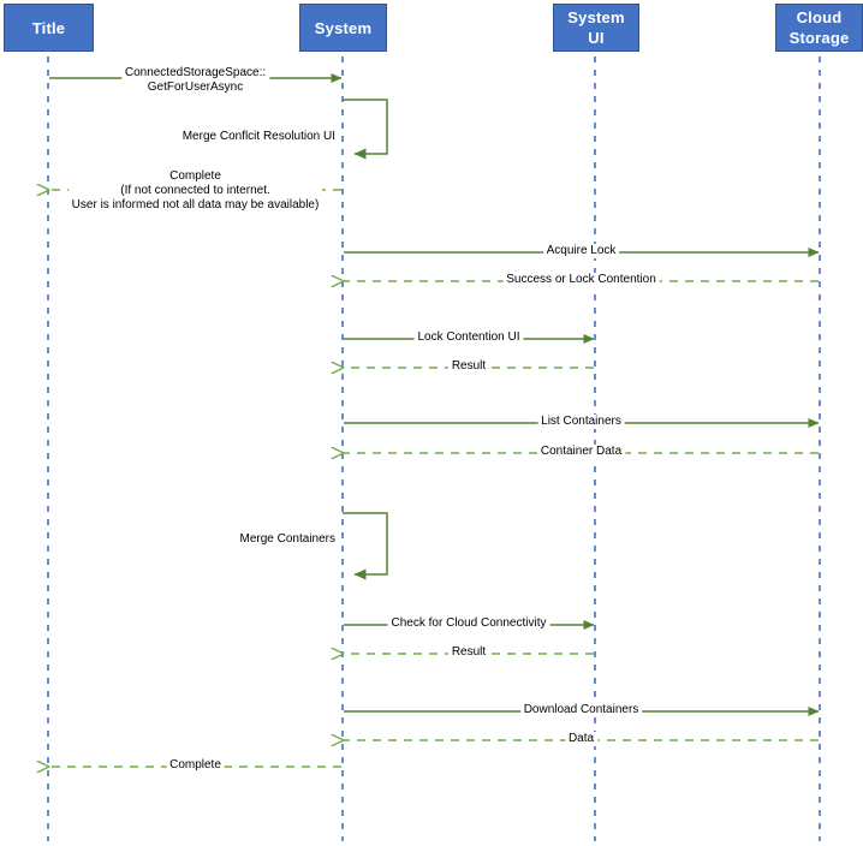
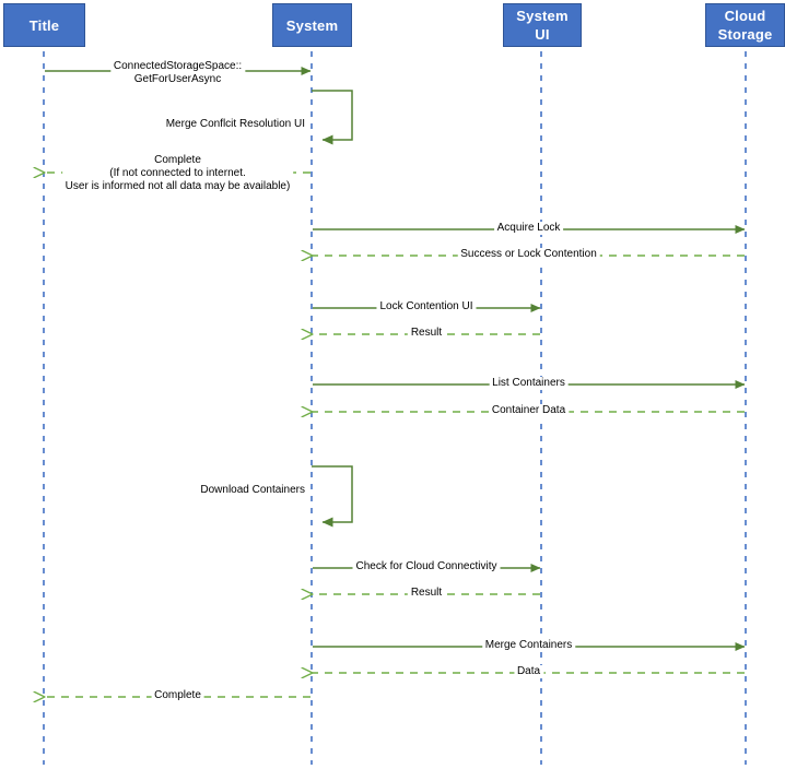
  Title
  System
  System
  UI
  Cloud
  Storage
  ConnectedStorageSpace::
  GetForUserAsync
  Merge Conflcit Resolution UI
  Complete
  (If not connected to internet.
  User is informed not all data may be available)
  Acquire Lock
  Success or Lock Contention
  Lock Contention UI
  Result
  List Containers
  Container Data
- Merge Containers
+ Download Containers
  Check for Cloud Connectivity
  Result
- Download Containers
+ Merge Containers
  Data
  Complete
